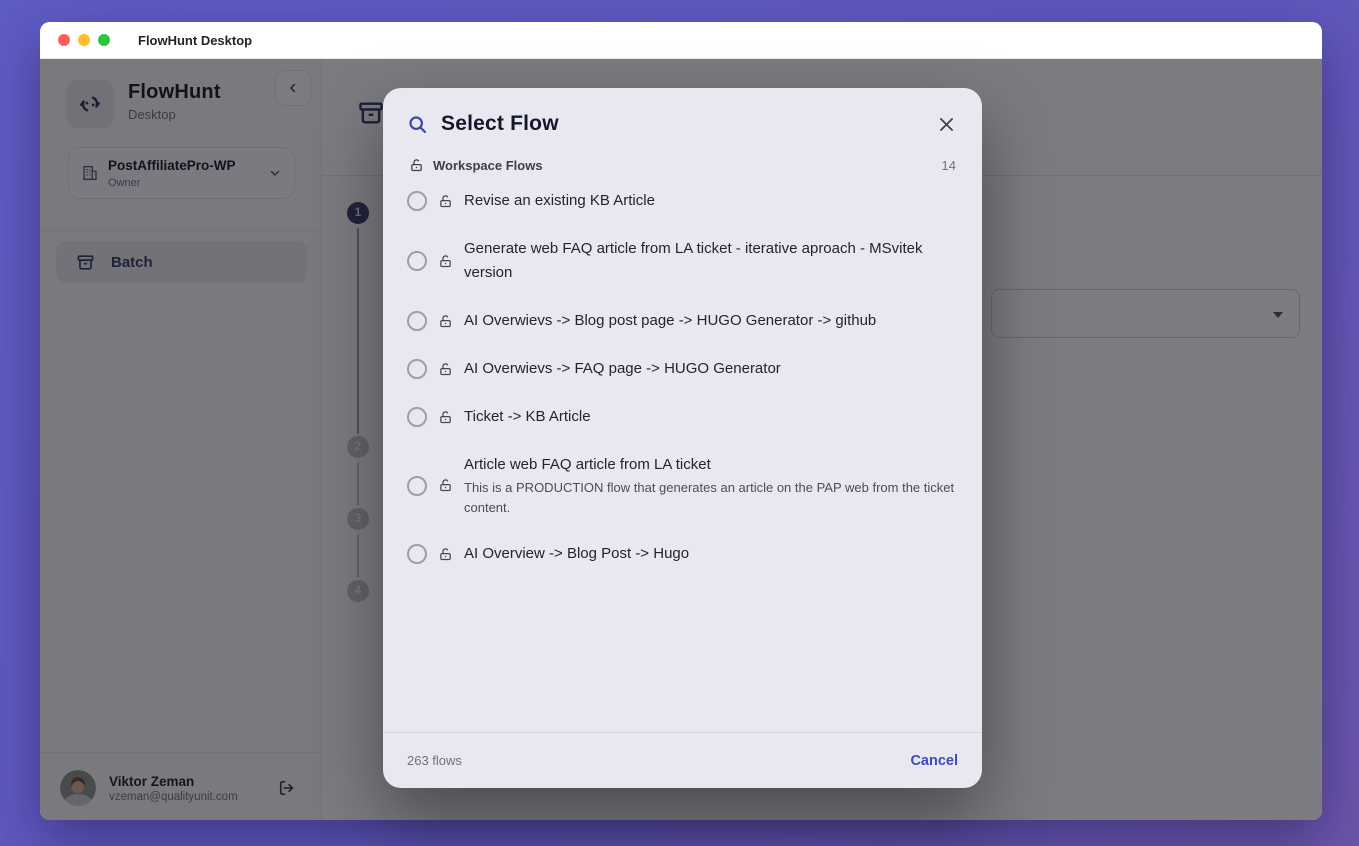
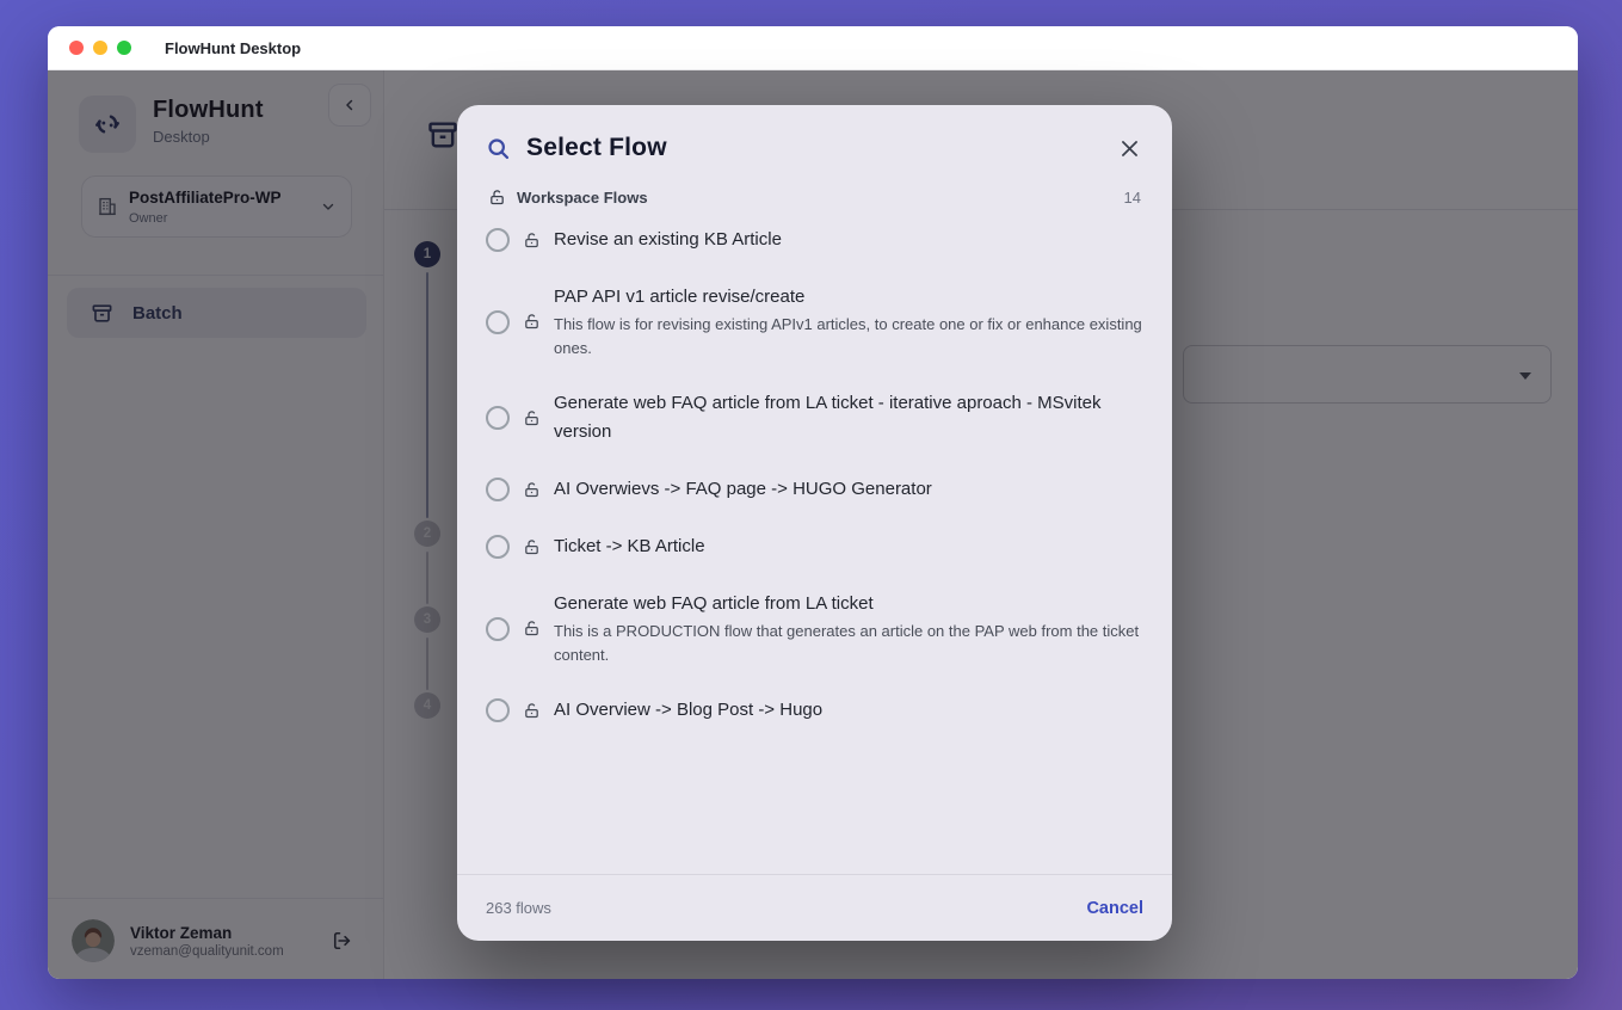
  FlowHunt Desktop
  FlowHunt
  Desktop
  PostAffiliatePro-WP
  Owner
  Batch
  Viktor Zeman
  vzeman@qualityunit.com
  1
  Select Flow
  Workspace Flows
  14
  Revise an existing KB Article
+ PAP API v1 article revise/create
+ This flow is for revising existing APIv1 articles, to create one or fix or enhance existing ones.
  Generate web FAQ article from LA ticket - iterative aproach - MSvitek version
- AI Overwievs -> Blog post page -> HUGO Generator -> github
  AI Overwievs -> FAQ page -> HUGO Generator
  Ticket -> KB Article
- Article web FAQ article from LA ticket
+ Generate web FAQ article from LA ticket
  This is a PRODUCTION flow that generates an article on the PAP web from the ticket content.
  AI Overview -> Blog Post -> Hugo
  263 flows
  Cancel
